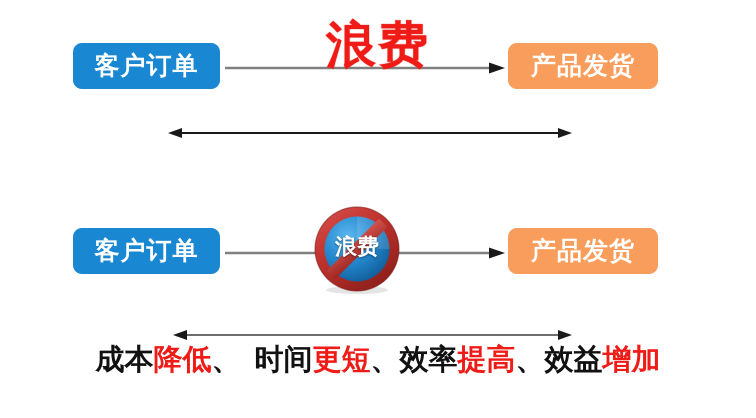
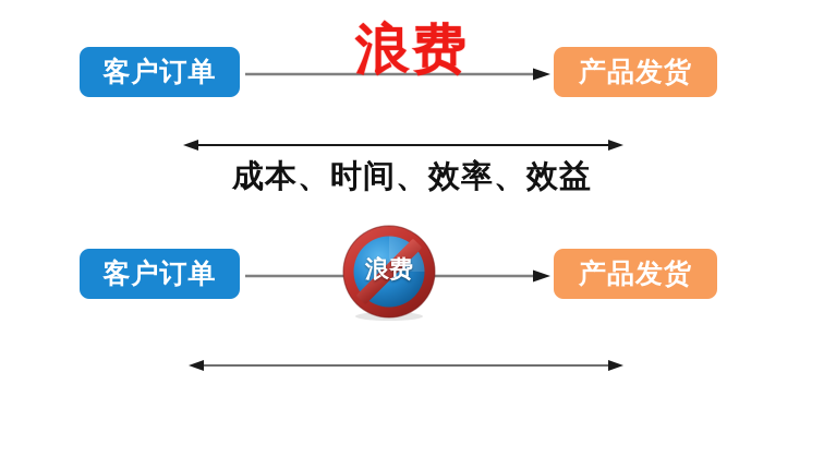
  客户订单
  浪费
  产品发货
+ 成本、时间、效率、效益
  客户订单
  浪费
  产品发货
- 成本降低、 时间更短、效率提高、效益增加
